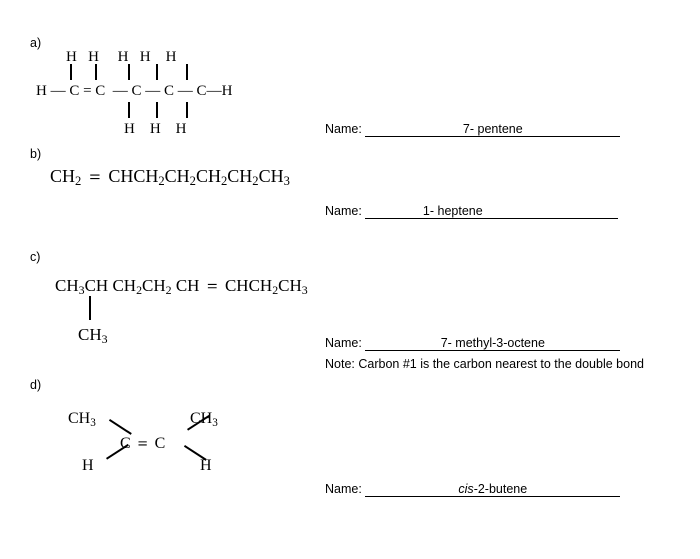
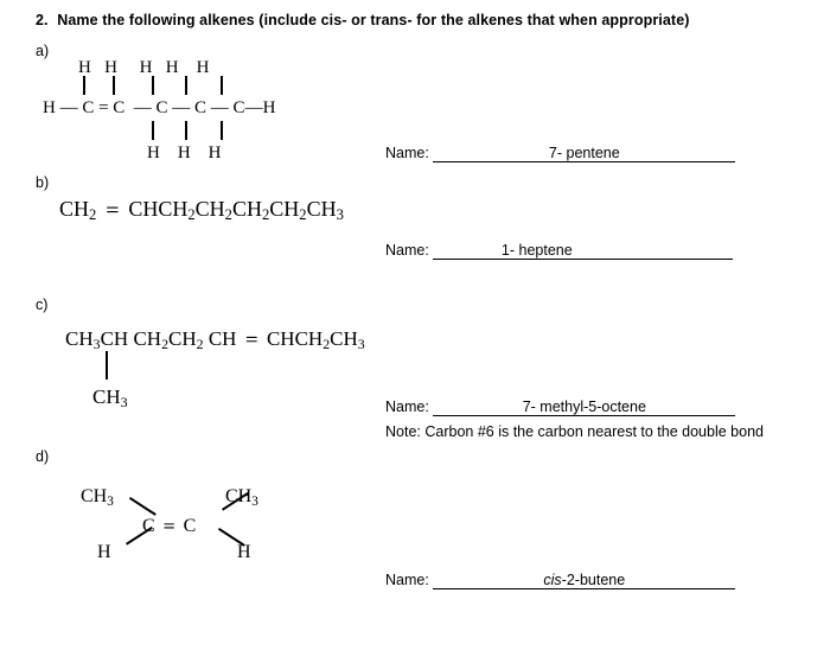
+ 2. Name the following alkenes (include cis- or trans- for the alkenes that when appropriate)
  a)
  H H H H H
  H — C = C — C — C — C—H
  H H H
  Name: 7- pentene
  b)
  CH2 ＝ CHCH2CH2CH2CH2CH3
  Name: 1- heptene
  c)
  CH3CH CH2CH2 CH ＝ CHCH2CH3
  CH3
- Name: 7- methyl-3-octene
+ Name: 7- methyl-5-octene
- Note: Carbon #1 is the carbon nearest to the double bond
+ Note: Carbon #6 is the carbon nearest to the double bond
  d)
  CH3
  CH3
  C ＝ C
  H
  H
  Name: cis-2-butene
